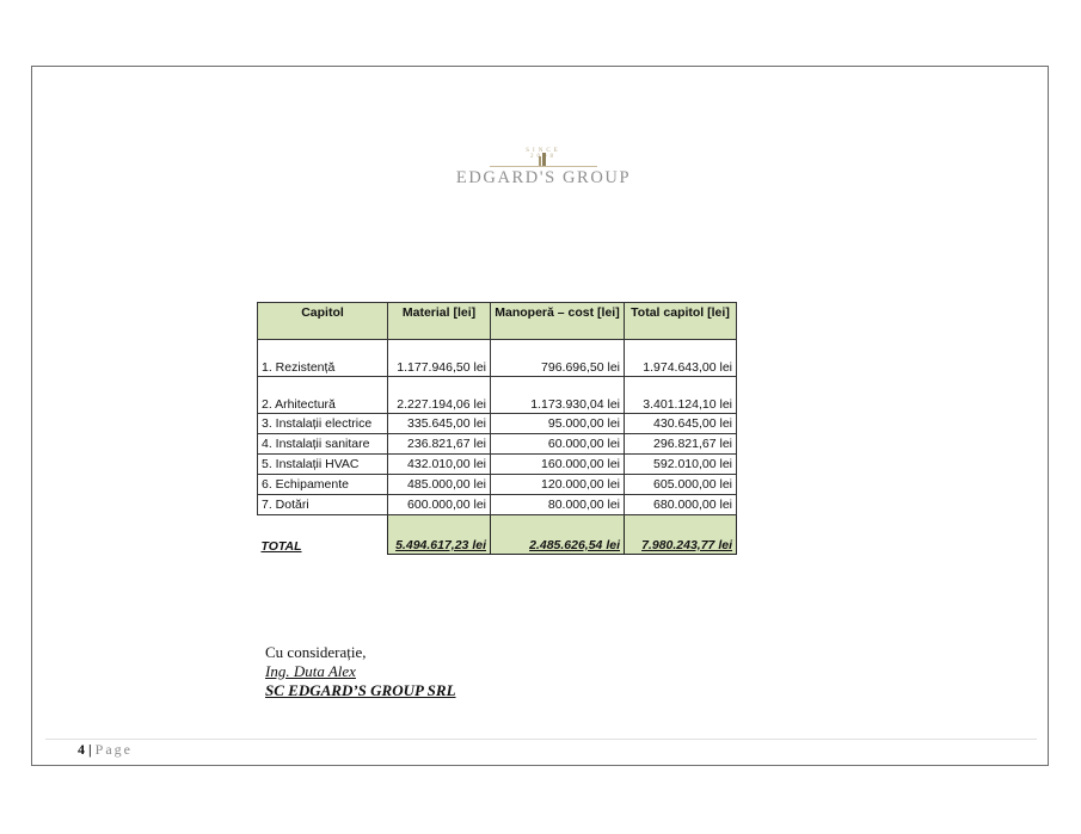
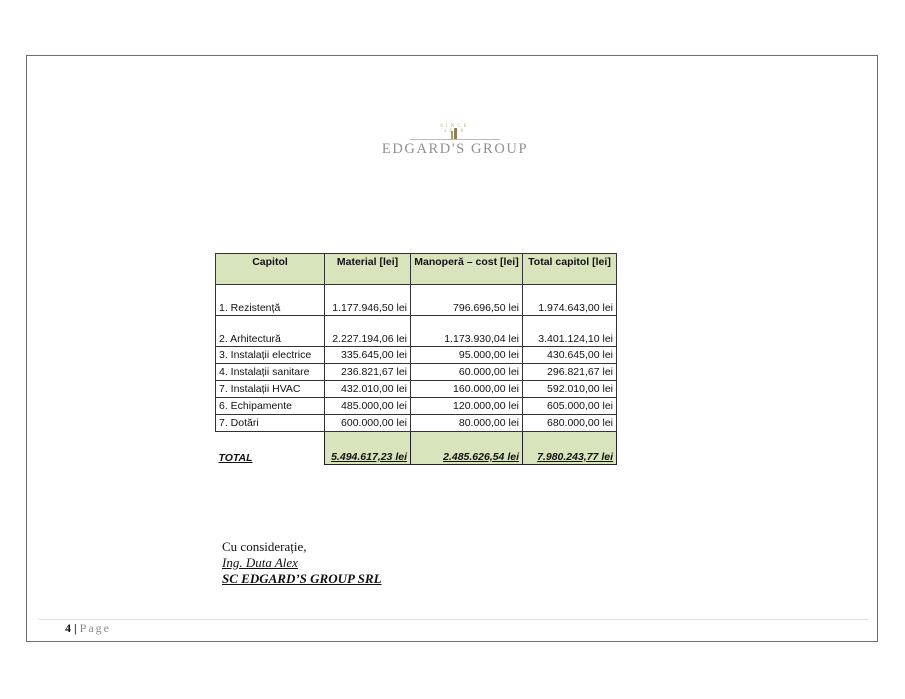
  EDGARD'S GROUP
  Capitol	Material [lei]	Manoperă – cost [lei]	Total capitol [lei]
  1. Rezistență	1.177.946,50 lei	796.696,50 lei	1.974.643,00 lei
  2. Arhitectură	2.227.194,06 lei	1.173.930,04 lei	3.401.124,10 lei
  3. Instalații electrice	335.645,00 lei	95.000,00 lei	430.645,00 lei
  4. Instalații sanitare	236.821,67 lei	60.000,00 lei	296.821,67 lei
- 5. Instalații HVAC	432.010,00 lei	160.000,00 lei	592.010,00 lei
+ 7. Instalații HVAC	432.010,00 lei	160.000,00 lei	592.010,00 lei
  6. Echipamente	485.000,00 lei	120.000,00 lei	605.000,00 lei
  7. Dotări	600.000,00 lei	80.000,00 lei	680.000,00 lei
  TOTAL	5.494.617,23 lei	2.485.626,54 lei	7.980.243,77 lei
  Cu considerație,
  Ing. Duta Alex
  SC EDGARD’S GROUP SRL
  4 | Page
